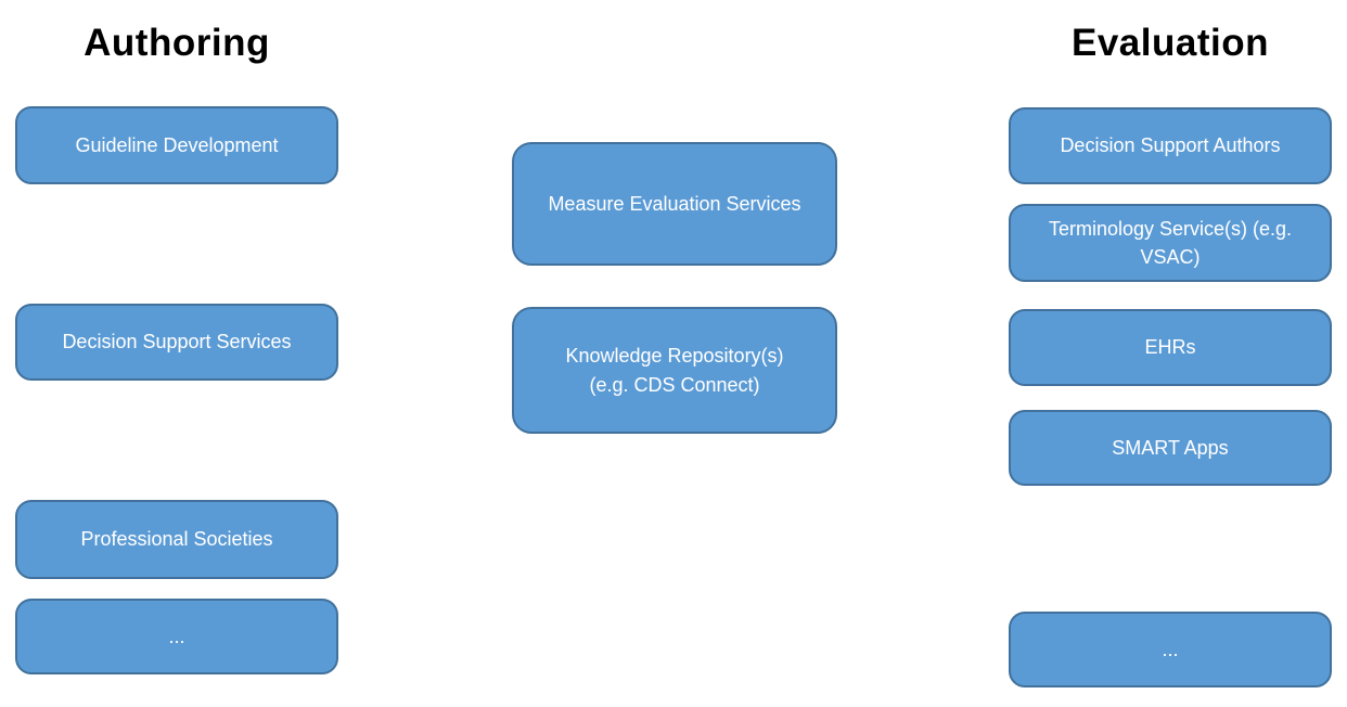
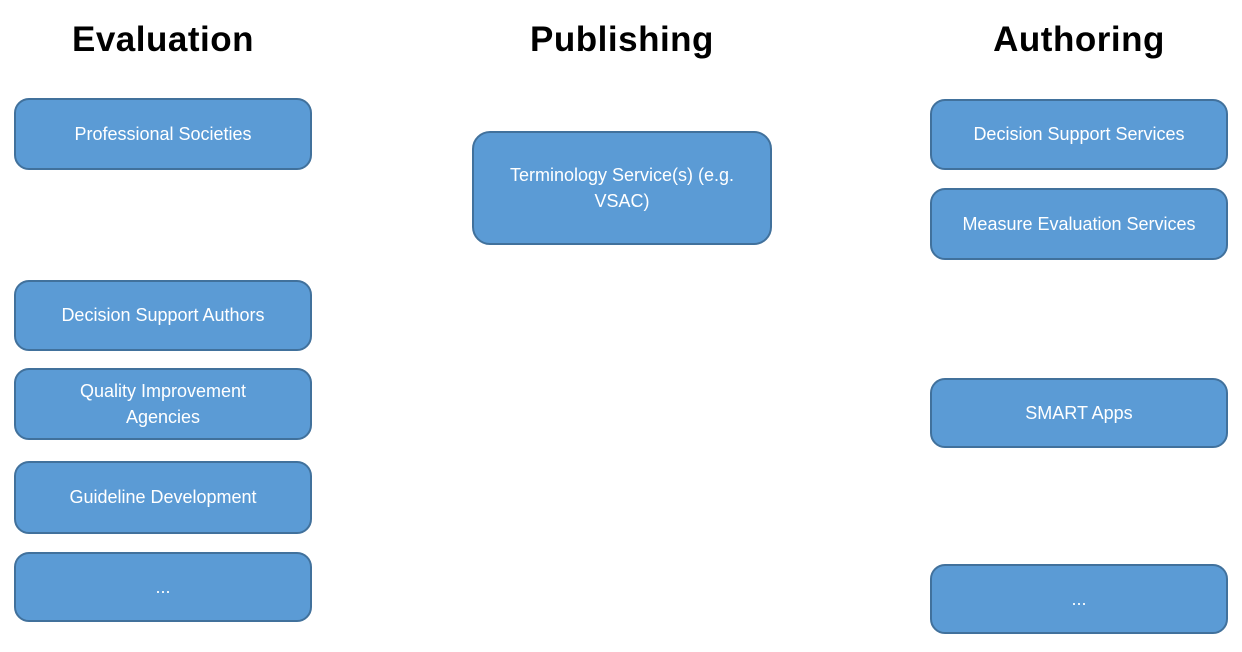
- Authoring
+ Evaluation
- Guideline Development
+ Professional Societies
- Decision Support Services
+ Decision Support Authors
+ Quality Improvement Agencies
- Professional Societies
+ Guideline Development
  ...
+ Publishing
- Measure Evaluation Services
+ Terminology Service(s) (e.g. VSAC)
- Knowledge Repository(s) (e.g. CDS Connect)
- Evaluation
+ Authoring
- Decision Support Authors
+ Decision Support Services
- Terminology Service(s) (e.g. VSAC)
+ Measure Evaluation Services
- EHRs
  SMART Apps
  ...
